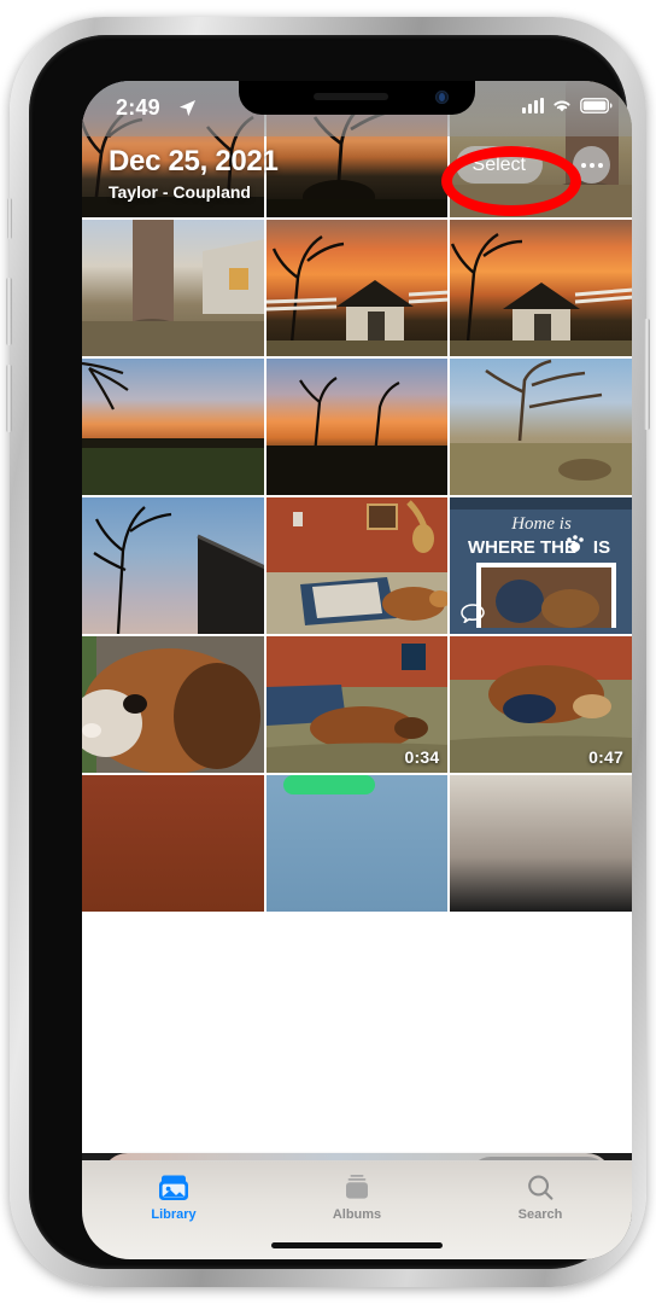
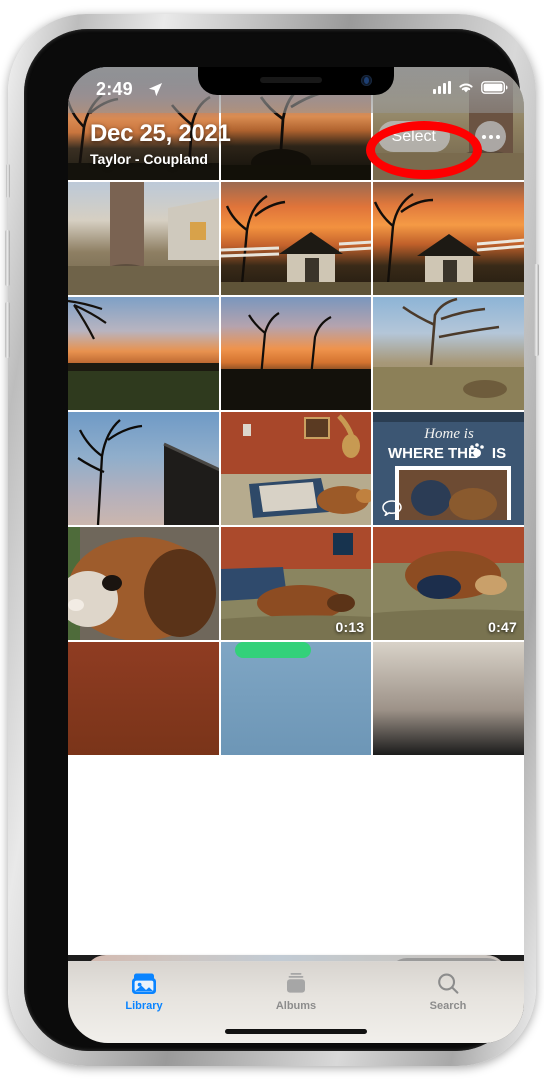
  Home is
  WHERE THE
  IS
- 0:34
+ 0:13
  0:47
  2:49
  Dec 25, 2021
  Taylor - Coupland
  Select
  Library
  Albums
  Search
